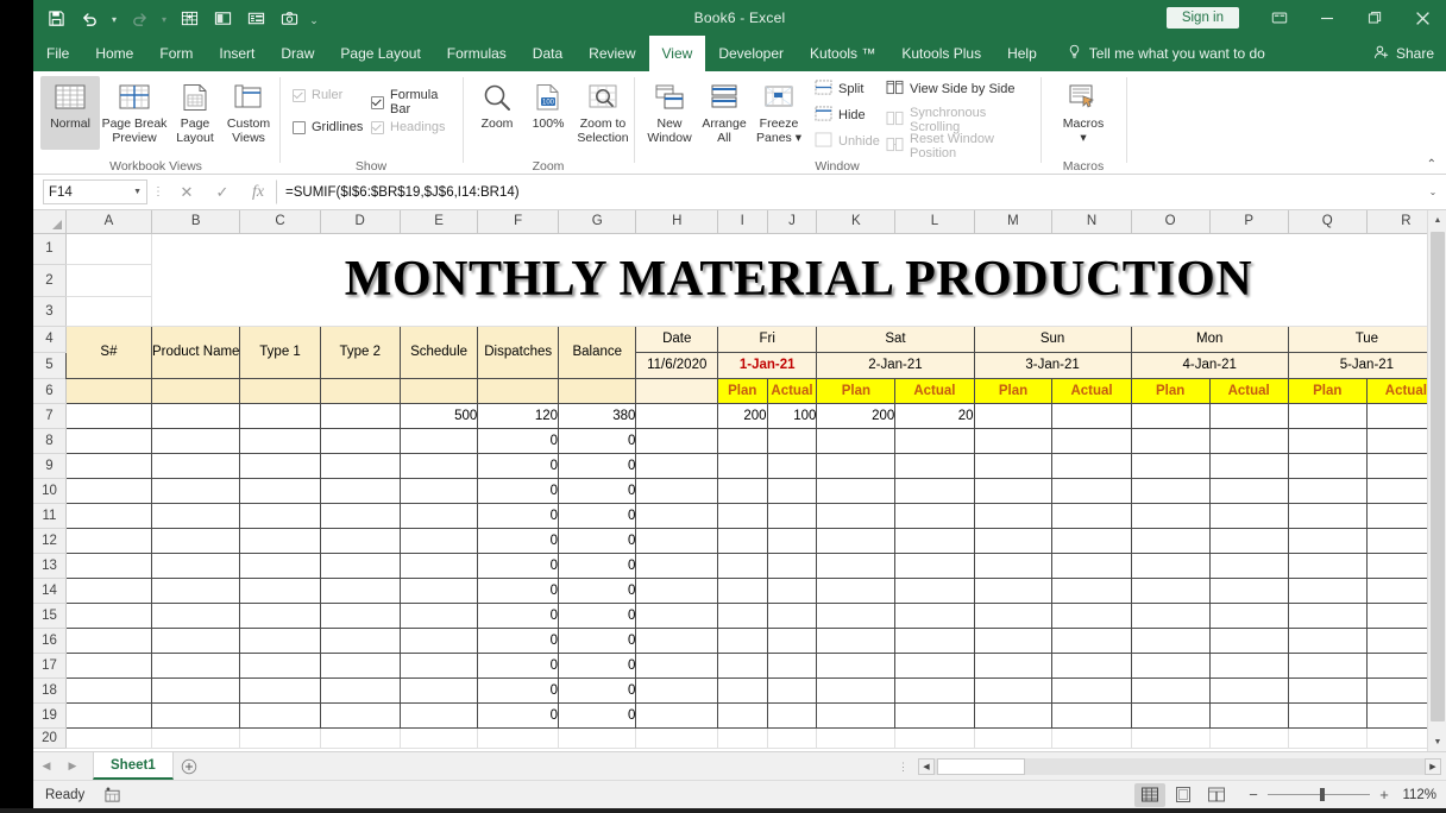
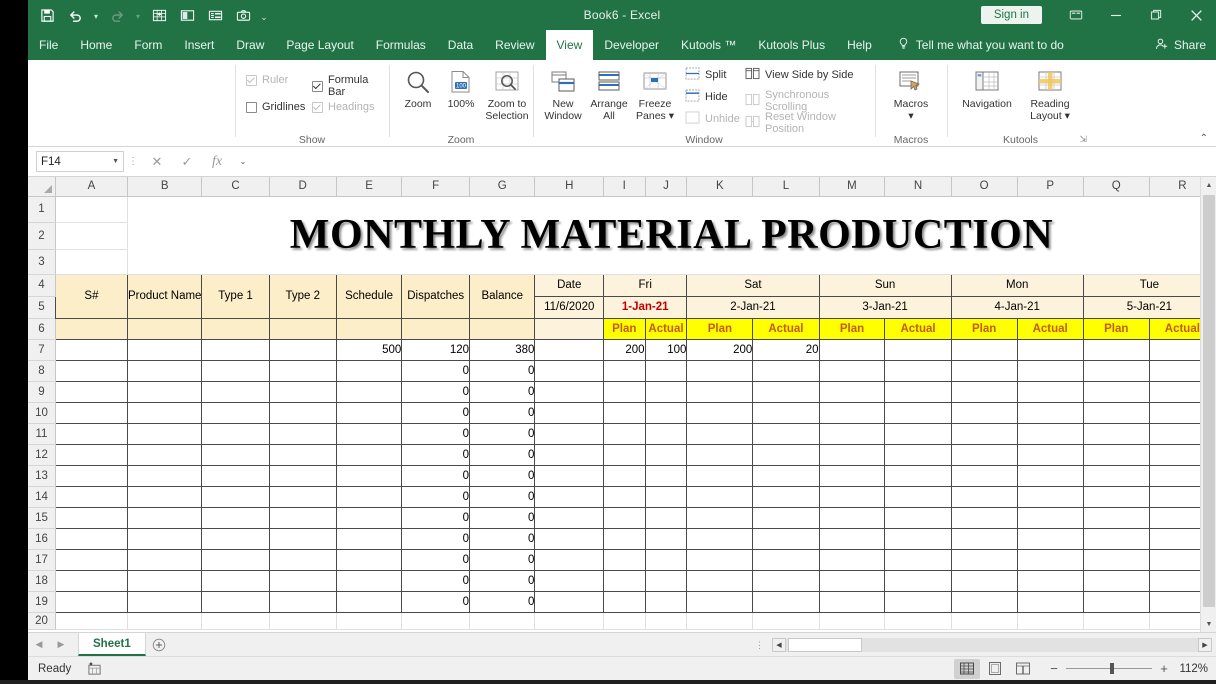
  ▾
  ▾
  ⌄
  Book6 - Excel
  Sign in
  File
  Home
  Form
  Insert
  Draw
  Page Layout
  Formulas
  Data
  Review
  View
  Developer
  Kutools ™
  Kutools Plus
  Help
  Tell me what you want to do
  Share
- Normal
- Page Break
- Preview
- Page
- Layout
- Custom
- Views
- Workbook Views
  Ruler
  Formula Bar
  Gridlines
  Headings
  Show
  Zoom
  100%
  Zoom to
  Selection
  Zoom
  New
  Window
  Arrange
  All
  Freeze
  Panes ▾
  Split
  Hide
  Unhide
  View Side by Side
  Synchronous Scrolling
  Reset Window Position
  Window
  Macros
  ▾
  Macros
+ Navigation
+ Reading
+ Layout ▾
+ ⇲
+ Kutools
  ⌃
  F14
  ⋮
  ✕
  ✓
  fx
- =SUMIF($I$6:$BR$19,$J$6,I14:BR14)
  ⌄
  	A	B	C	D	E	F	G	H	I	J	K	L	M	N	O	P	Q	R
  1		MONTHLY MATERIAL PRODUCTION
  2
  3
  4	S#	Product Name	Type 1	Type 2	Schedule	Dispatches	Balance	Date	Fri	Sat	Sun	Mon	Tue
  5	11/6/2020	1-Jan-21	2-Jan-21	3-Jan-21	4-Jan-21	5-Jan-21
  6									Plan	Actual	Plan	Actual	Plan	Actual	Plan	Actual	Plan	Actual
  7					500	120	380		200	100	200	20
  8						0	0
  9						0	0
  10						0	0
  11						0	0
  12						0	0
  13						0	0
  14						0	0
  15						0	0
  16						0	0
  17						0	0
  18						0	0
  19						0	0
  20
  ◀
  ▶
  Sheet1
  ⋮
  Ready
  −
  +
  112%
